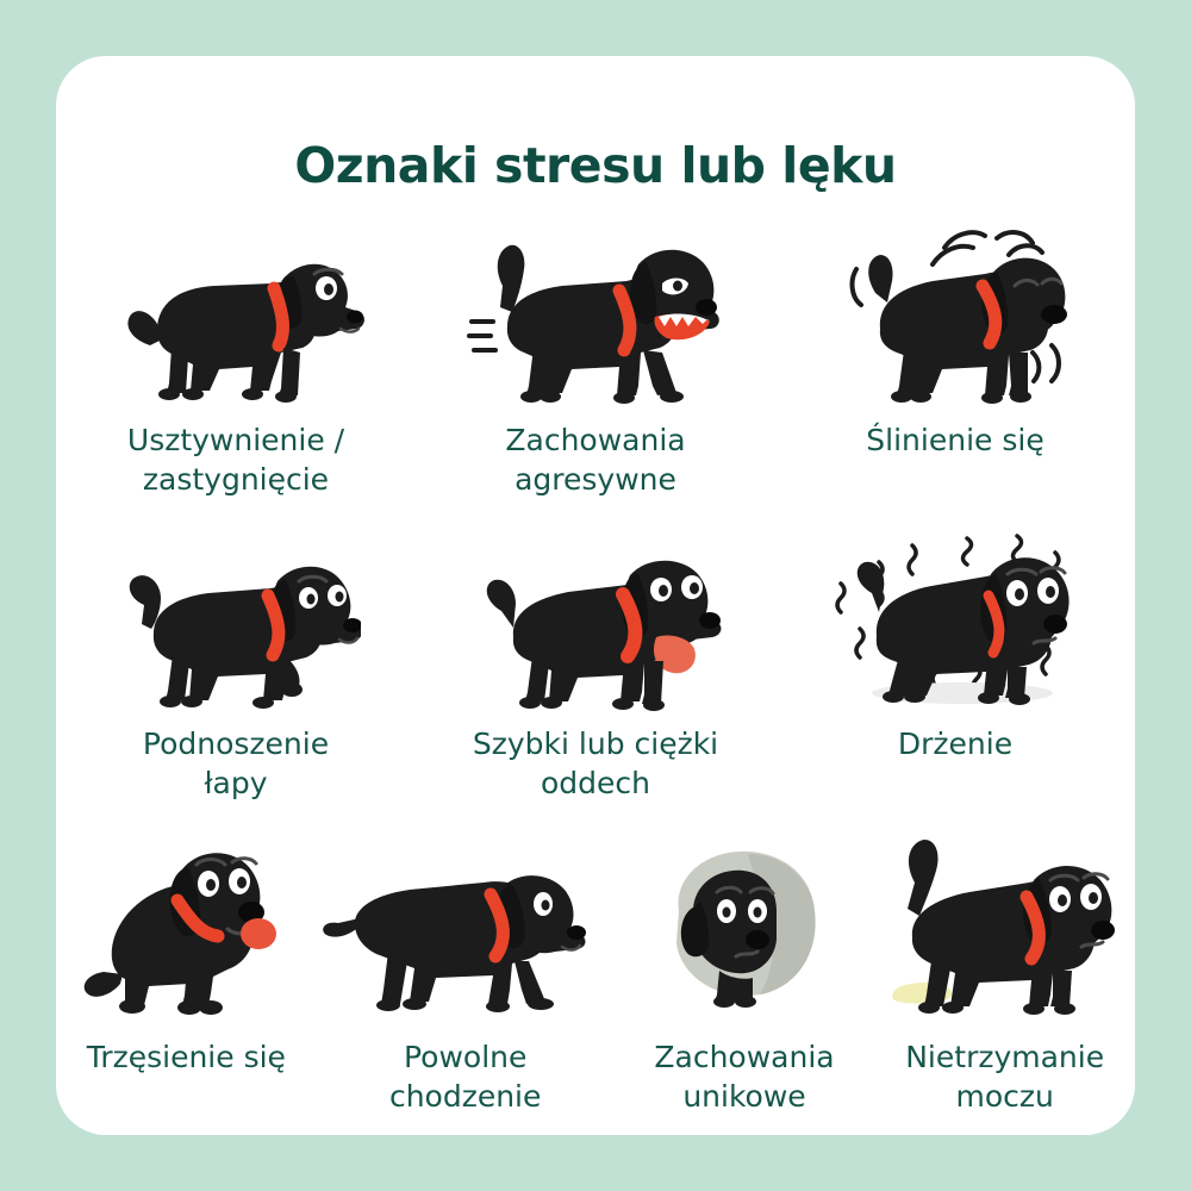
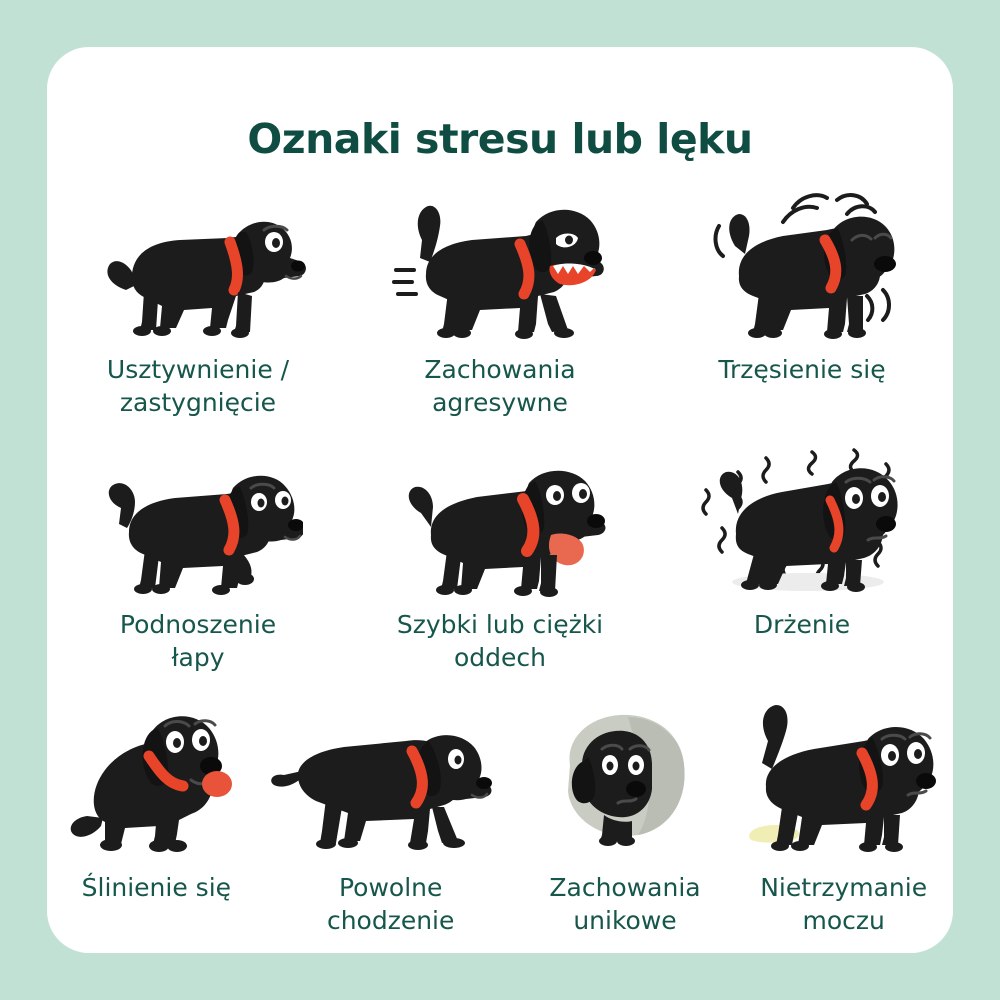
  Oznaki stresu lub lęku
  Usztywnienie /
  zastygnięcie
  Zachowania
  agresywne
- Ślinienie się
+ Trzęsienie się
  Podnoszenie
  łapy
  Szybki lub ciężki
  oddech
  Drżenie
- Trzęsienie się
+ Ślinienie się
  Powolne
  chodzenie
  Zachowania
  unikowe
  Nietrzymanie
  moczu
